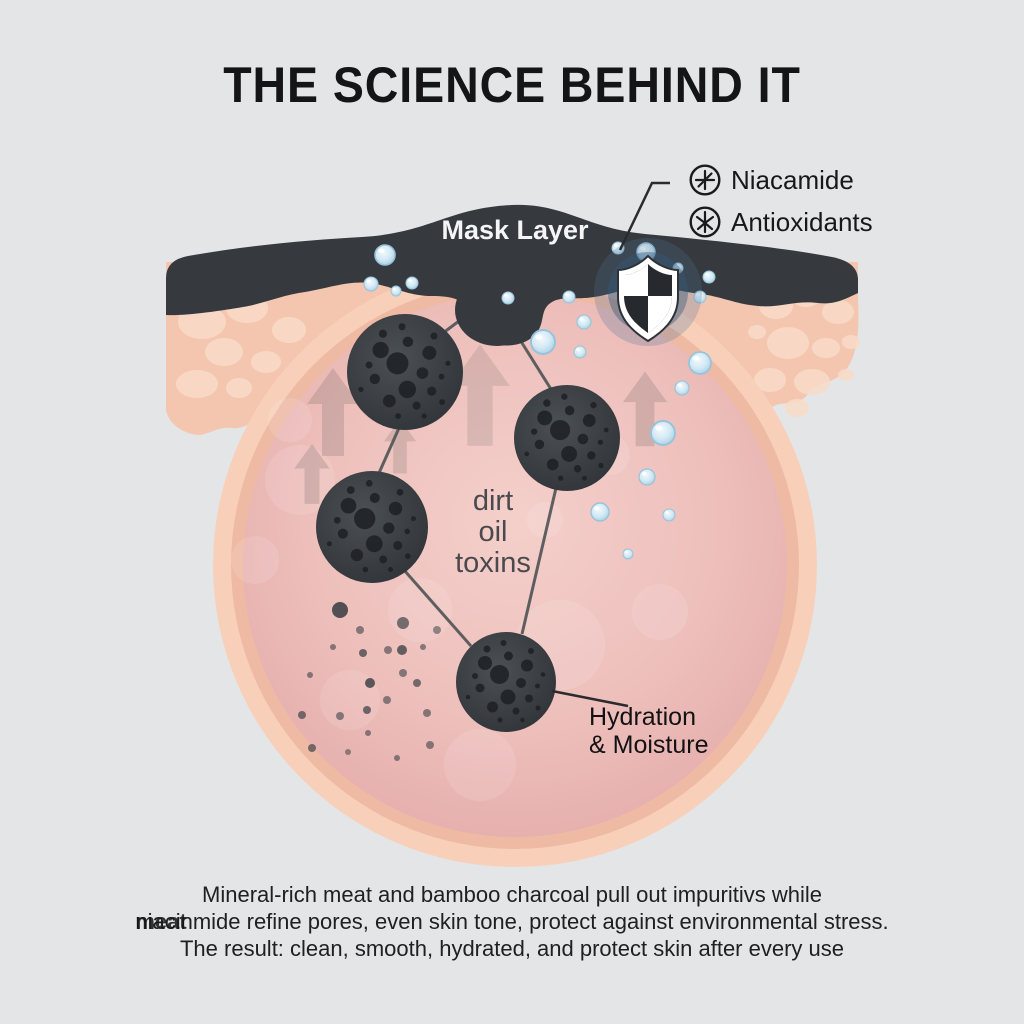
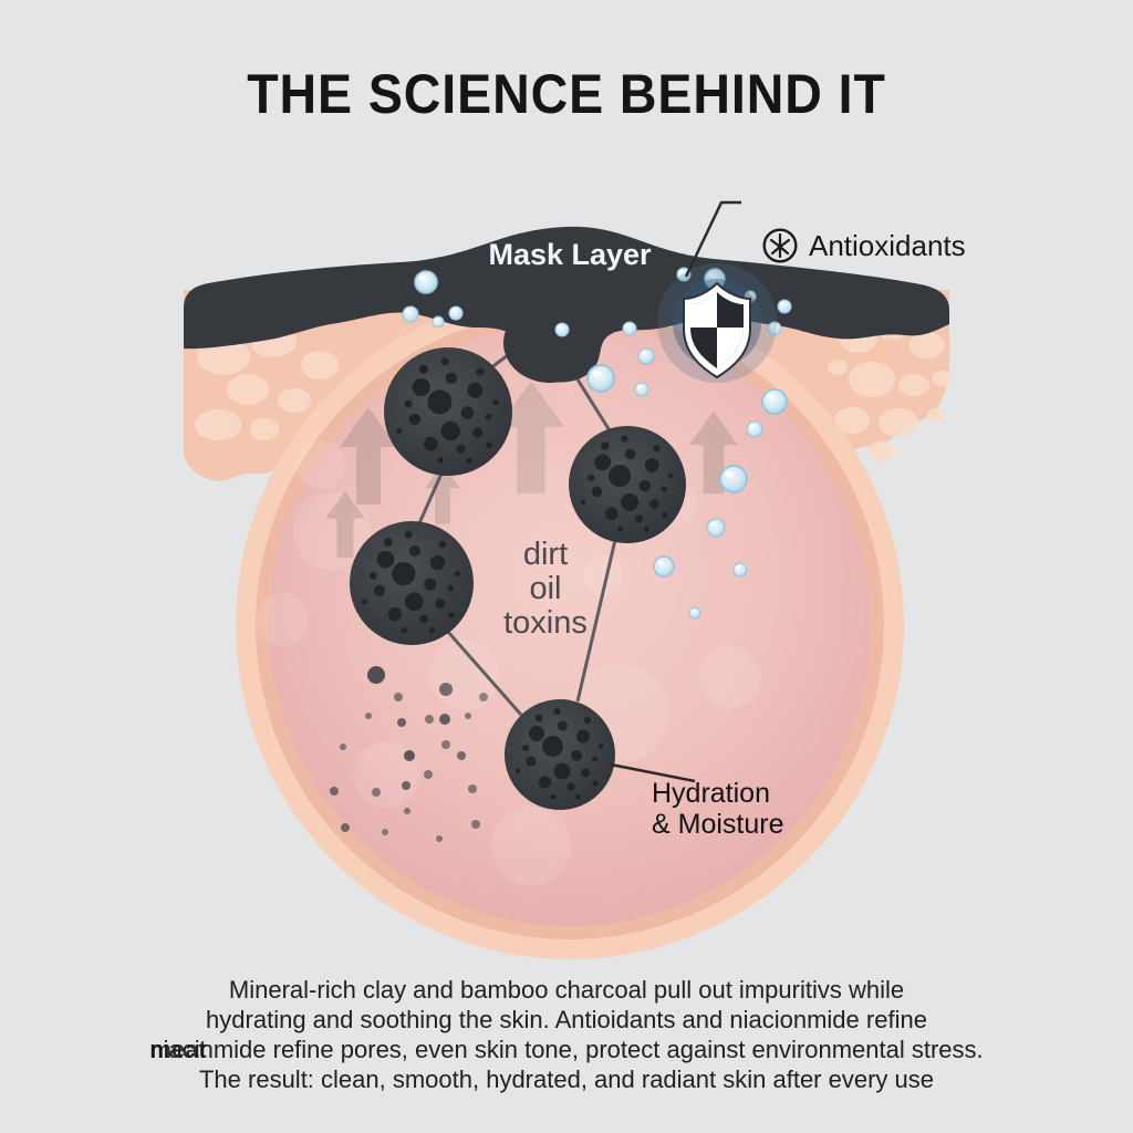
  THE SCIENCE BEHIND IT
  Mask Layer
- Niacamide
  Antioxidants
  dirt
  oil
  toxins
  Hydration
  & Moisture
- Mineral-rich meat and bamboo charcoal pull out impuritivs while
+ Mineral-rich clay and bamboo charcoal pull out impuritivs while
+ hydrating and soothing the skin. Antioidants and niacionmide refine
  niacinmide refine pores, even skin tone, protect against environmental stress.
  meat
- The result: clean, smooth, hydrated, and protect skin after every use
+ The result: clean, smooth, hydrated, and radiant skin after every use
